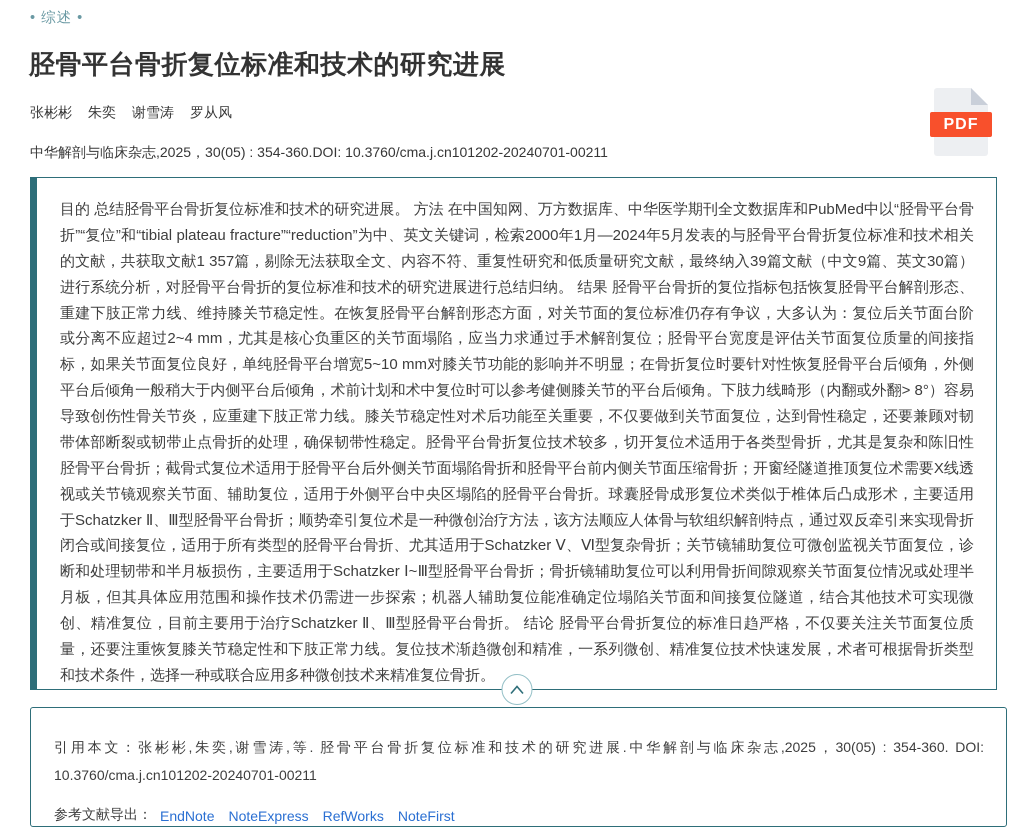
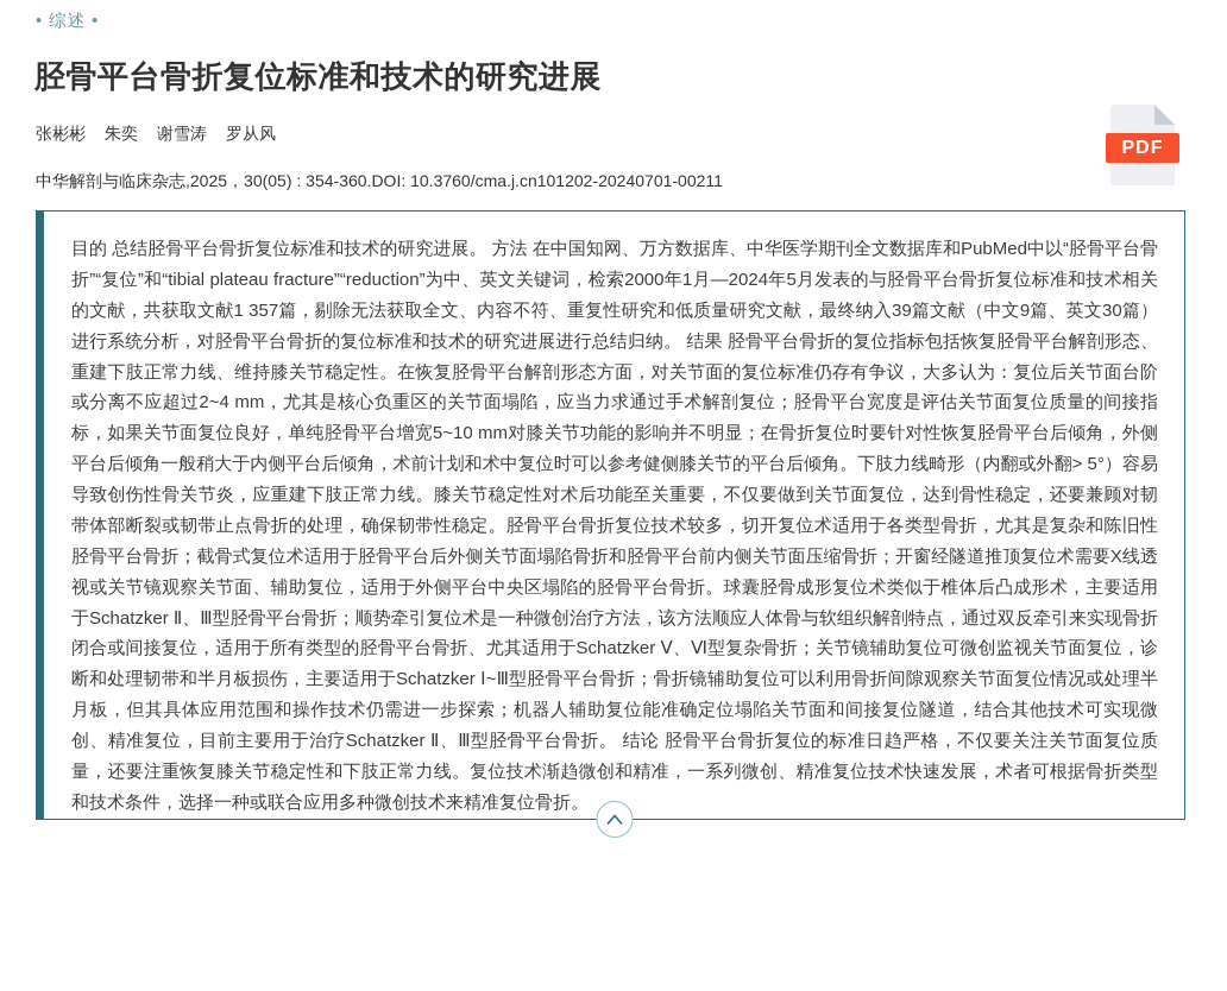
  • 综述 •
  胫骨平台骨折复位标准和技术的研究进展
  张彬彬
  朱奕
  谢雪涛
  罗从风
  中华解剖与临床杂志,2025，30(05) : 354-360.DOI: 10.3760/cma.j.cn101202-20240701-00211
  PDF
- 目的 总结胫骨平台骨折复位标准和技术的研究进展。 方法 在中国知网、万方数据库、中华医学期刊全文数据库和PubMed中以“胫骨平台骨折”“复位”和“tibial plateau fracture”“reduction”为中、英文关键词，检索2000年1月—2024年5月发表的与胫骨平台骨折复位标准和技术相关的文献，共获取文献1 357篇，剔除无法获取全文、内容不符、重复性研究和低质量研究文献，最终纳入39篇文献（中文9篇、英文30篇）进行系统分析，对胫骨平台骨折的复位标准和技术的研究进展进行总结归纳。 结果 胫骨平台骨折的复位指标包括恢复胫骨平台解剖形态、重建下肢正常力线、维持膝关节稳定性。在恢复胫骨平台解剖形态方面，对关节面的复位标准仍存有争议，大多认为：复位后关节面台阶或分离不应超过2~4 mm，尤其是核心负重区的关节面塌陷，应当力求通过手术解剖复位；胫骨平台宽度是评估关节面复位质量的间接指标，如果关节面复位良好，单纯胫骨平台增宽5~10 mm对膝关节功能的影响并不明显；在骨折复位时要针对性恢复胫骨平台后倾角，外侧平台后倾角一般稍大于内侧平台后倾角，术前计划和术中复位时可以参考健侧膝关节的平台后倾角。下肢力线畸形（内翻或外翻> 8°）容易导致创伤性骨关节炎，应重建下肢正常力线。膝关节稳定性对术后功能至关重要，不仅要做到关节面复位，达到骨性稳定，还要兼顾对韧带体部断裂或韧带止点骨折的处理，确保韧带性稳定。胫骨平台骨折复位技术较多，切开复位术适用于各类型骨折，尤其是复杂和陈旧性胫骨平台骨折；截骨式复位术适用于胫骨平台后外侧关节面塌陷骨折和胫骨平台前内侧关节面压缩骨折；开窗经隧道推顶复位术需要X线透视或关节镜观察关节面、辅助复位，适用于外侧平台中央区塌陷的胫骨平台骨折。球囊胫骨成形复位术类似于椎体后凸成形术，主要适用于Schatzker Ⅱ、Ⅲ型胫骨平台骨折；顺势牵引复位术是一种微创治疗方法，该方法顺应人体骨与软组织解剖特点，通过双反牵引来实现骨折闭合或间接复位，适用于所有类型的胫骨平台骨折、尤其适用于Schatzker Ⅴ、Ⅵ型复杂骨折；关节镜辅助复位可微创监视关节面复位，诊断和处理韧带和半月板损伤，主要适用于Schatzker Ⅰ~Ⅲ型胫骨平台骨折；骨折镜辅助复位可以利用骨折间隙观察关节面复位情况或处理半月板，但其具体应用范围和操作技术仍需进一步探索；机器人辅助复位能准确定位塌陷关节面和间接复位隧道，结合其他技术可实现微创、精准复位，目前主要用于治疗Schatzker Ⅱ、Ⅲ型胫骨平台骨折。 结论 胫骨平台骨折复位的标准日趋严格，不仅要关注关节面复位质量，还要注重恢复膝关节稳定性和下肢正常力线。复位技术渐趋微创和精准，一系列微创、精准复位技术快速发展，术者可根据骨折类型和技术条件，选择一种或联合应用多种微创技术来精准复位骨折。
+ 目的 总结胫骨平台骨折复位标准和技术的研究进展。 方法 在中国知网、万方数据库、中华医学期刊全文数据库和PubMed中以“胫骨平台骨折”“复位”和“tibial plateau fracture”“reduction”为中、英文关键词，检索2000年1月—2024年5月发表的与胫骨平台骨折复位标准和技术相关的文献，共获取文献1 357篇，剔除无法获取全文、内容不符、重复性研究和低质量研究文献，最终纳入39篇文献（中文9篇、英文30篇）进行系统分析，对胫骨平台骨折的复位标准和技术的研究进展进行总结归纳。 结果 胫骨平台骨折的复位指标包括恢复胫骨平台解剖形态、重建下肢正常力线、维持膝关节稳定性。在恢复胫骨平台解剖形态方面，对关节面的复位标准仍存有争议，大多认为：复位后关节面台阶或分离不应超过2~4 mm，尤其是核心负重区的关节面塌陷，应当力求通过手术解剖复位；胫骨平台宽度是评估关节面复位质量的间接指标，如果关节面复位良好，单纯胫骨平台增宽5~10 mm对膝关节功能的影响并不明显；在骨折复位时要针对性恢复胫骨平台后倾角，外侧平台后倾角一般稍大于内侧平台后倾角，术前计划和术中复位时可以参考健侧膝关节的平台后倾角。下肢力线畸形（内翻或外翻> 5°）容易导致创伤性骨关节炎，应重建下肢正常力线。膝关节稳定性对术后功能至关重要，不仅要做到关节面复位，达到骨性稳定，还要兼顾对韧带体部断裂或韧带止点骨折的处理，确保韧带性稳定。胫骨平台骨折复位技术较多，切开复位术适用于各类型骨折，尤其是复杂和陈旧性胫骨平台骨折；截骨式复位术适用于胫骨平台后外侧关节面塌陷骨折和胫骨平台前内侧关节面压缩骨折；开窗经隧道推顶复位术需要X线透视或关节镜观察关节面、辅助复位，适用于外侧平台中央区塌陷的胫骨平台骨折。球囊胫骨成形复位术类似于椎体后凸成形术，主要适用于Schatzker Ⅱ、Ⅲ型胫骨平台骨折；顺势牵引复位术是一种微创治疗方法，该方法顺应人体骨与软组织解剖特点，通过双反牵引来实现骨折闭合或间接复位，适用于所有类型的胫骨平台骨折、尤其适用于Schatzker Ⅴ、Ⅵ型复杂骨折；关节镜辅助复位可微创监视关节面复位，诊断和处理韧带和半月板损伤，主要适用于Schatzker Ⅰ~Ⅲ型胫骨平台骨折；骨折镜辅助复位可以利用骨折间隙观察关节面复位情况或处理半月板，但其具体应用范围和操作技术仍需进一步探索；机器人辅助复位能准确定位塌陷关节面和间接复位隧道，结合其他技术可实现微创、精准复位，目前主要用于治疗Schatzker Ⅱ、Ⅲ型胫骨平台骨折。 结论 胫骨平台骨折复位的标准日趋严格，不仅要关注关节面复位质量，还要注重恢复膝关节稳定性和下肢正常力线。复位技术渐趋微创和精准，一系列微创、精准复位技术快速发展，术者可根据骨折类型和技术条件，选择一种或联合应用多种微创技术来精准复位骨折。
- 引用本文：张彬彬,朱奕,谢雪涛,等. 胫骨平台骨折复位标准和技术的研究进展.中华解剖与临床杂志,2025，30(05) : 354-360. DOI: 10.3760/cma.j.cn101202-20240701-00211
- 参考文献导出：
- EndNote
- NoteExpress
- RefWorks
- NoteFirst
